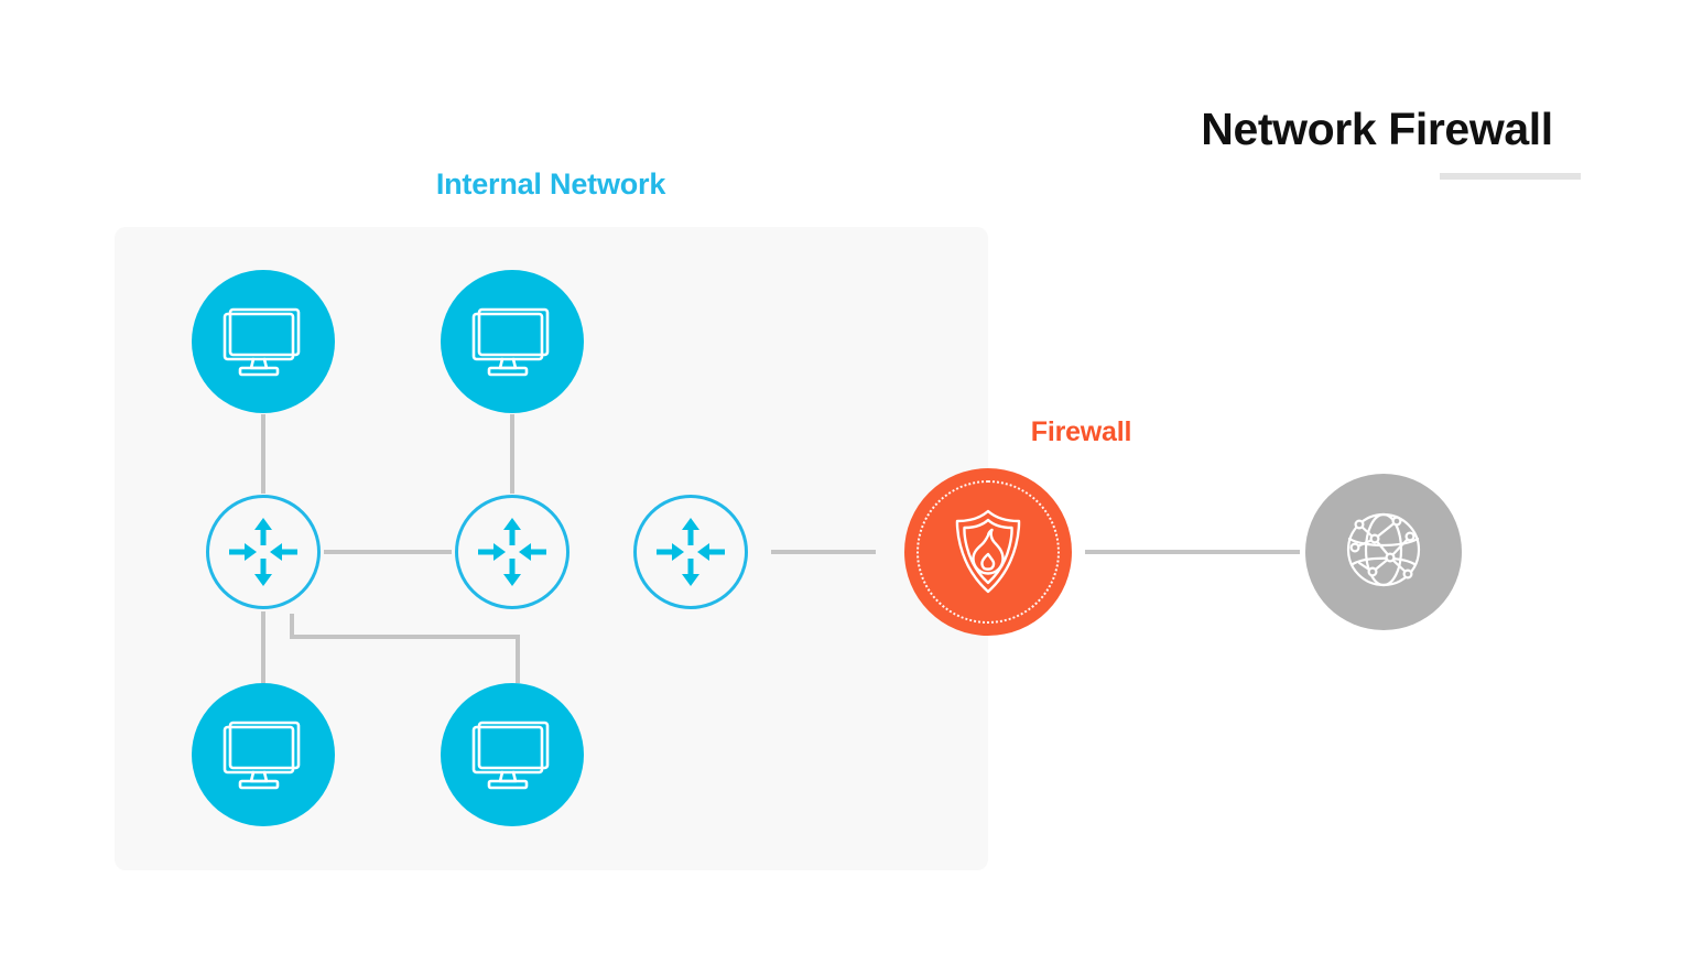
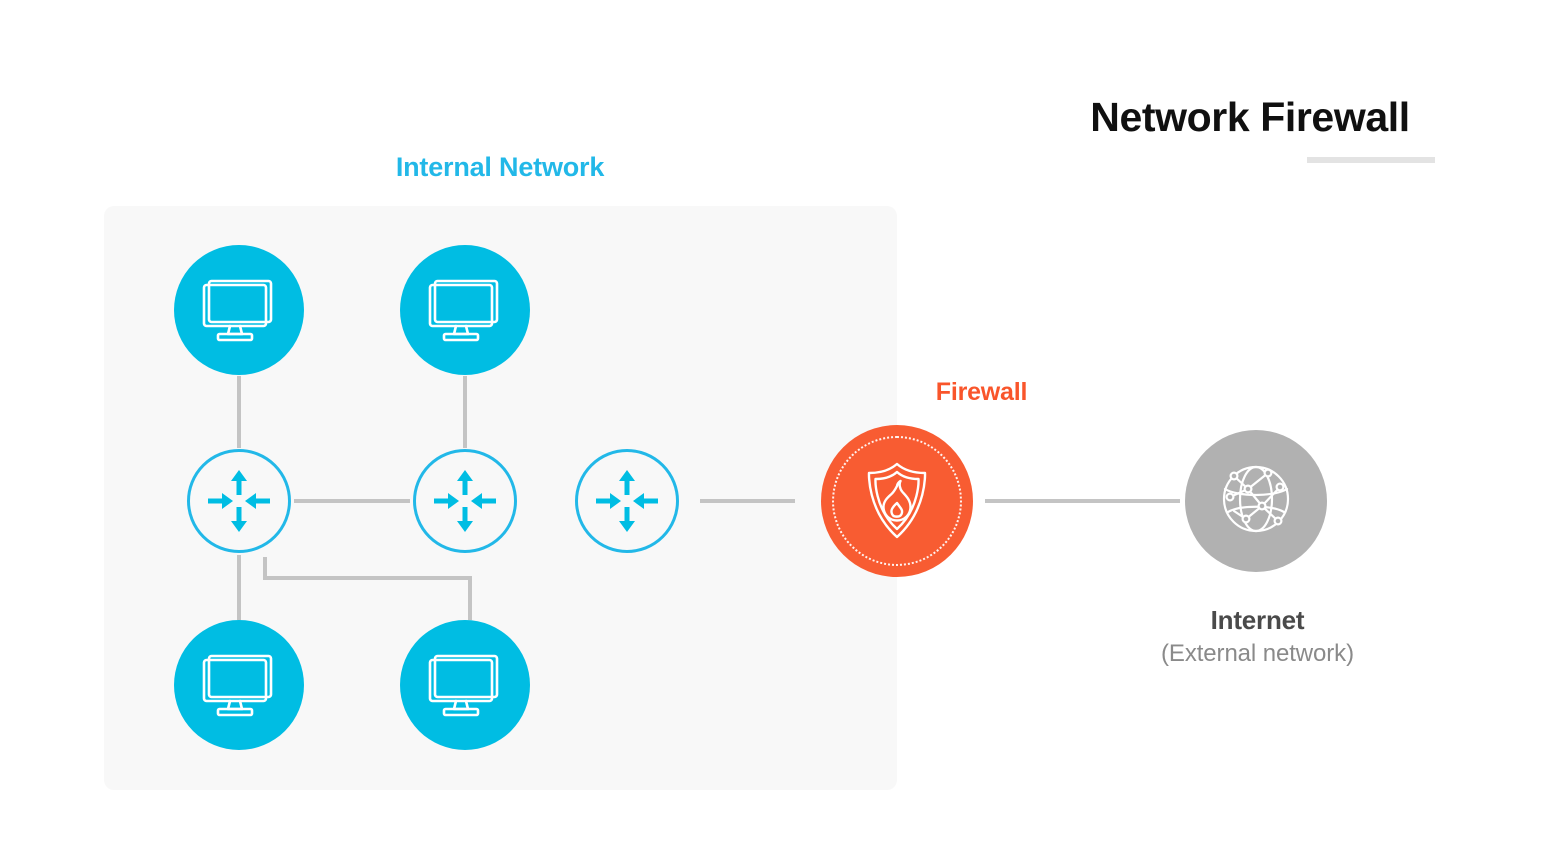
  Network Firewall
  Internal Network
  Firewall
+ Internet
+ (External network)
